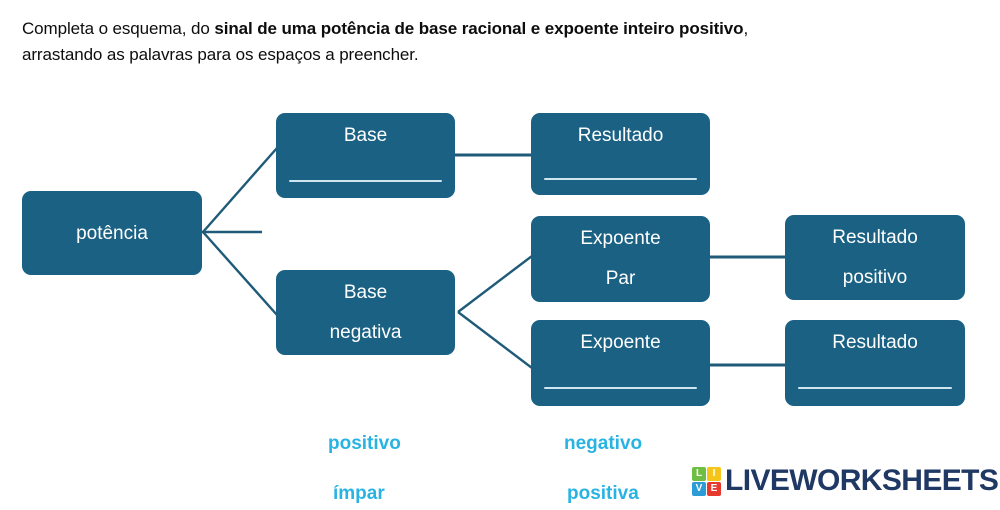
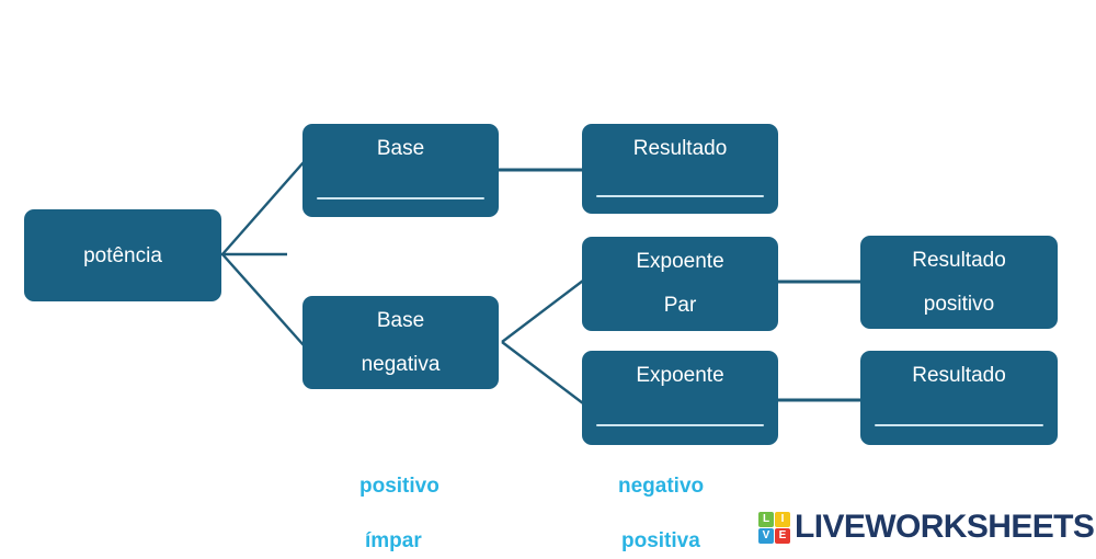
- Completa o esquema, do sinal de uma potência de base racional e expoente inteiro positivo,
- arrastando as palavras para os espaços a preencher.
  potência
  Base
  Resultado
  Base
  negativa
  Expoente
  Par
  Resultado
  positivo
  Expoente
  Resultado
  positivo
  negativo
  ímpar
  positiva
  L
  I
  V
  E
  LIVEWORKSHEETS
